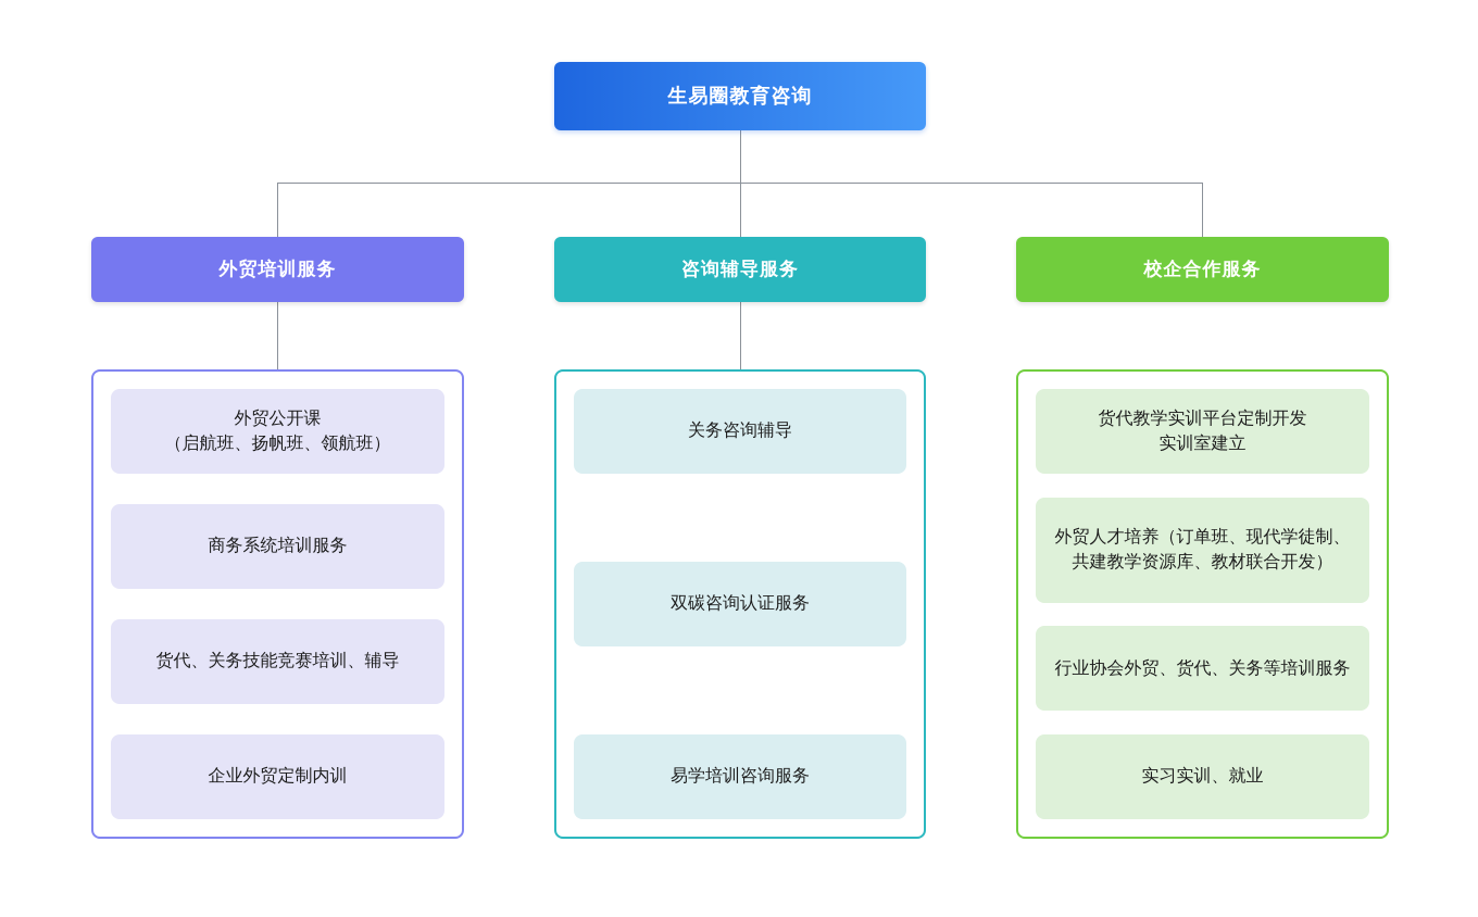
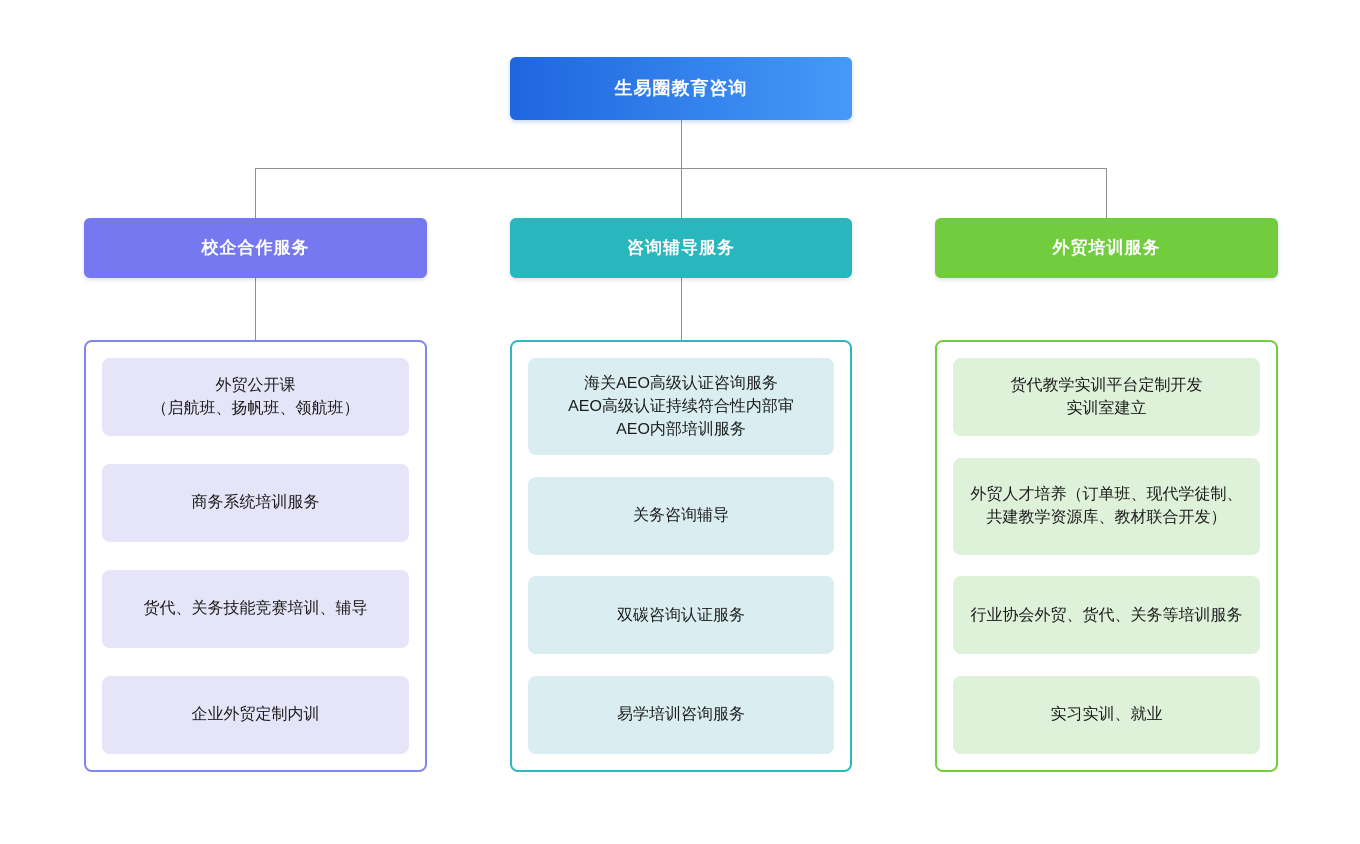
  生易圈教育咨询
- 外贸培训服务
+ 校企合作服务
  外贸公开课
  （启航班、扬帆班、领航班）
  商务系统培训服务
  货代、关务技能竞赛培训、辅导
  企业外贸定制内训
  咨询辅导服务
+ 海关AEO高级认证咨询服务
+ AEO高级认证持续符合性内部审
+ AEO内部培训服务
  关务咨询辅导
  双碳咨询认证服务
  易学培训咨询服务
- 校企合作服务
+ 外贸培训服务
  货代教学实训平台定制开发
  实训室建立
  外贸人才培养（订单班、现代学徒制、共建教学资源库、教材联合开发）
  行业协会外贸、货代、关务等培训服务
  实习实训、就业
